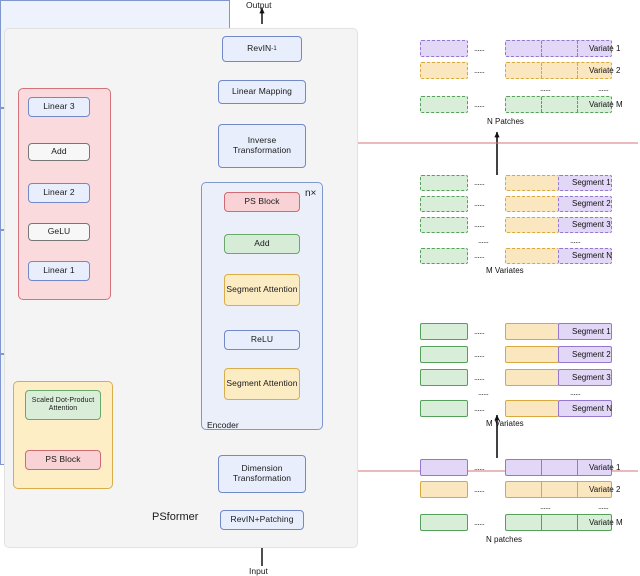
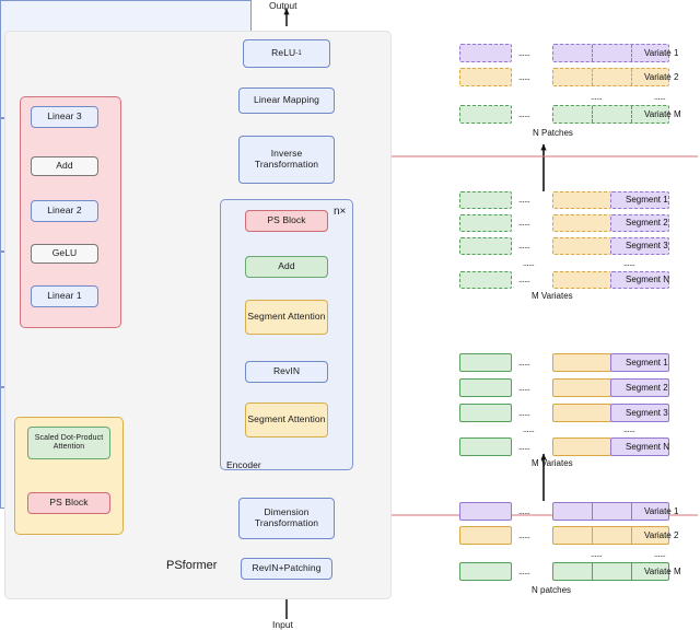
  PSformer
  Encoder
  n×
  Output
  Input
- RevIN
+ ReLU
  Linear Mapping
  Inverse Transformation
  PS Block
  Add
  Segment Attention
- ReLU
+ RevIN
  Segment Attention
  Dimension Transformation
  RevIN+Patching
  Linear 3
  Add
  Linear 2
  GeLU
  Linear 1
  PS Block
  ......
  Variate 1
  ......
  Variate 2
  ......
  ......
  ......
  Variate M
  N Patches
  ......
  Segment 1
  ......
  Segment 2
  ......
  Segment 3
  ......
  ......
  ......
  Segment N
  M Variates
  ......
  Segment 1
  ......
  Segment 2
  ......
  Segment 3
  ......
  ......
  ......
  Segment N
  M Variates
  ......
  Variate 1
  ......
  Variate 2
  ......
  ......
  ......
  Variate M
  N patches
